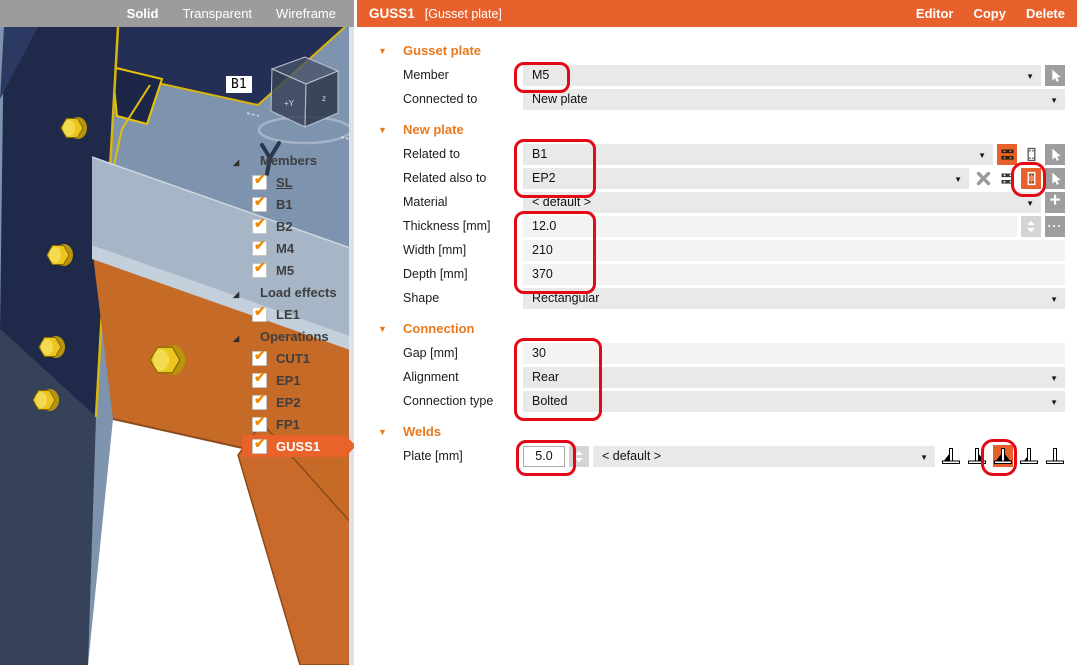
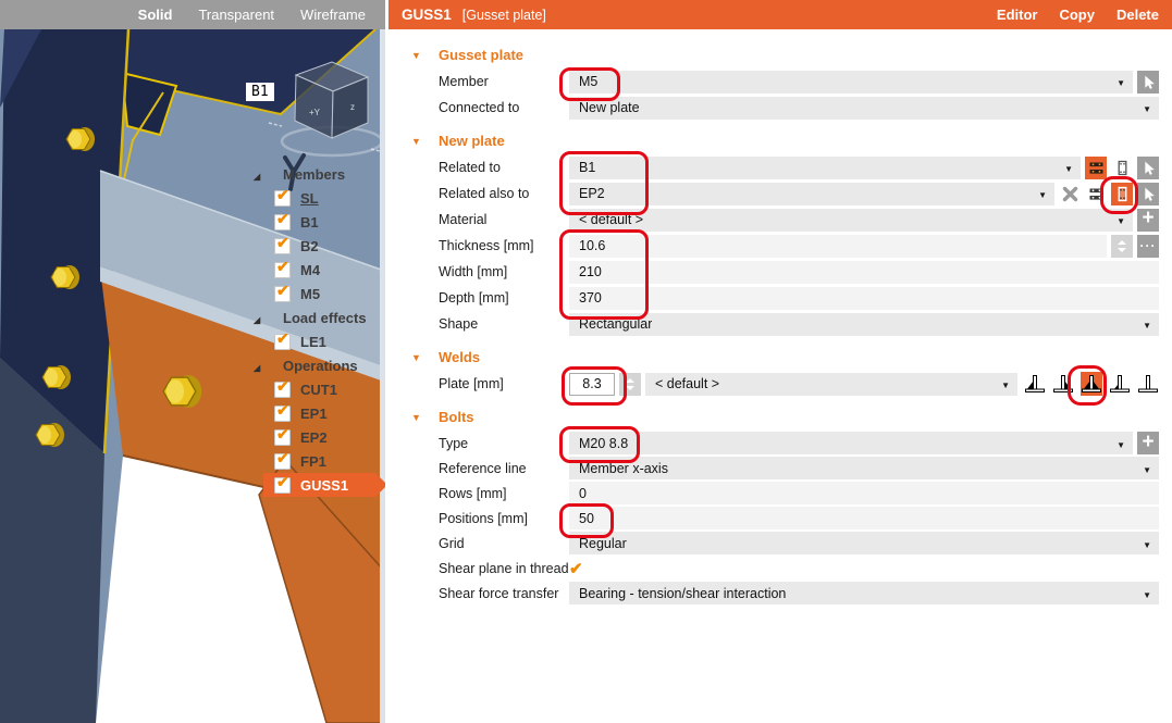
  Solid
  Transparent
  Wireframe
  +Y
  z
  B1
  Members
  SL
  B1
  B2
  M4
  M5
  Load effects
  LE1
  Operations
  CUT1
  EP1
  EP2
  FP1
  GUSS1
  GUSS1
  [Gusset plate]
  Editor
  Copy
  Delete
  Gusset plate
  Member
  M5
  Connected to
  New plate
  New plate
  Related to
  B1
  Related also to
  EP2
  Material
  < default >
  Thickness [mm]
- 12.0
+ 10.6
  Width [mm]
  210
  Depth [mm]
  370
  Shape
  Rectangular
- Connection
- Gap [mm]
- 30
- Alignment
- Rear
- Connection type
- Bolted
  Welds
  Plate [mm]
- 5.0
+ 8.3
  < default >
+ Bolts
+ Type
+ M20 8.8
+ Reference line
+ Member x-axis
+ Rows [mm]
+ 0
+ Positions [mm]
+ 50
+ Grid
+ Regular
+ Shear plane in thread
+ Shear force transfer
+ Bearing - tension/shear interaction
